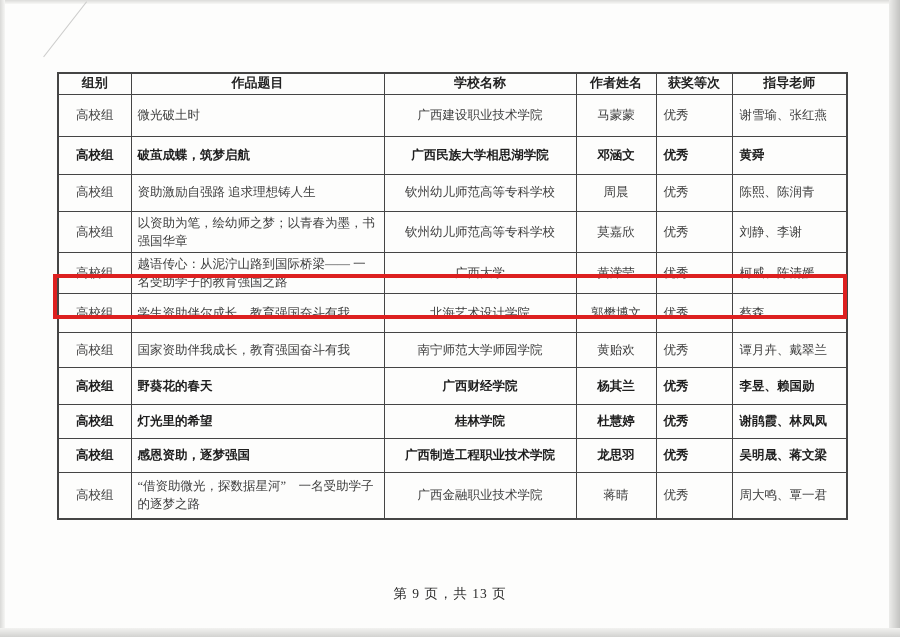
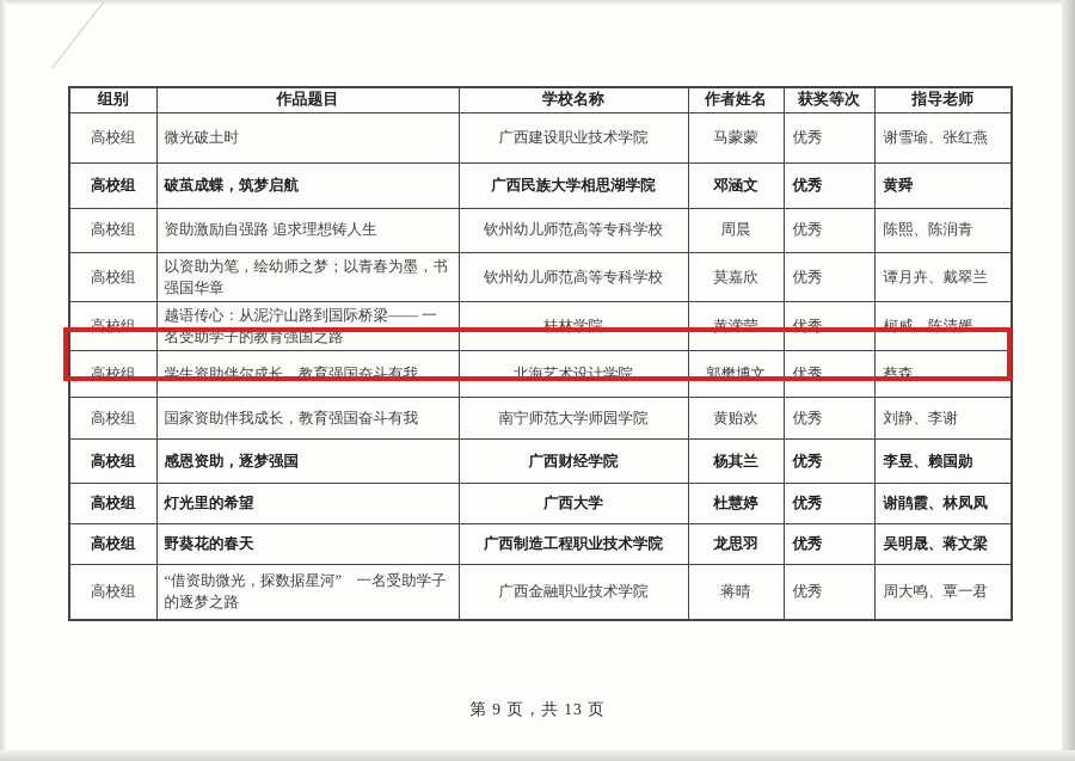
  组别	作品题目	学校名称	作者姓名	获奖等次	指导老师
  高校组	微光破土时	广西建设职业技术学院	马蒙蒙	优秀	谢雪瑜、张红燕
  高校组	破茧成蝶，筑梦启航	广西民族大学相思湖学院	邓涵文	优秀	黄舜
  高校组	资助激励自强路 追求理想铸人生	钦州幼儿师范高等专科学校	周晨	优秀	陈熙、陈润青
- 高校组	以资助为笔，绘幼师之梦；以青春为墨，书强国华章	钦州幼儿师范高等专科学校	莫嘉欣	优秀	刘静、李谢
+ 高校组	以资助为笔，绘幼师之梦；以青春为墨，书强国华章	钦州幼儿师范高等专科学校	莫嘉欣	优秀	谭月卉、戴翠兰
- 高校组	越语传心：从泥泞山路到国际桥梁—— 一名受助学子的教育强国之路	广西大学	黄溁莹	优秀	柯威、陈清媛
+ 高校组	越语传心：从泥泞山路到国际桥梁—— 一名受助学子的教育强国之路	桂林学院	黄溁莹	优秀	柯威、陈清媛
  高校组	学生资助伴尔成长，教育强国奋斗有我	北海艺术设计学院	郭樊博文	优秀	蔡森
- 高校组	国家资助伴我成长，教育强国奋斗有我	南宁师范大学师园学院	黄贻欢	优秀	谭月卉、戴翠兰
+ 高校组	国家资助伴我成长，教育强国奋斗有我	南宁师范大学师园学院	黄贻欢	优秀	刘静、李谢
- 高校组	野葵花的春天	广西财经学院	杨其兰	优秀	李昱、赖国勋
+ 高校组	感恩资助，逐梦强国	广西财经学院	杨其兰	优秀	李昱、赖国勋
- 高校组	灯光里的希望	桂林学院	杜慧婷	优秀	谢鹃霞、林凤凤
+ 高校组	灯光里的希望	广西大学	杜慧婷	优秀	谢鹃霞、林凤凤
- 高校组	感恩资助，逐梦强国	广西制造工程职业技术学院	龙思羽	优秀	吴明晟、蒋文梁
+ 高校组	野葵花的春天	广西制造工程职业技术学院	龙思羽	优秀	吴明晟、蒋文梁
  高校组	“借资助微光，探数据星河” 一名受助学子的逐梦之路	广西金融职业技术学院	蒋晴	优秀	周大鸣、覃一君
  第 9 页，共 13 页
